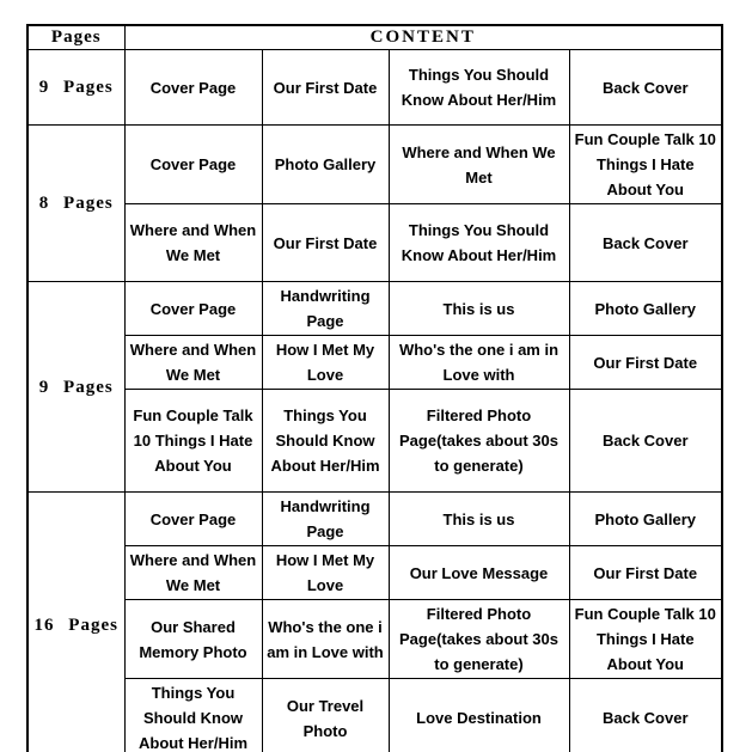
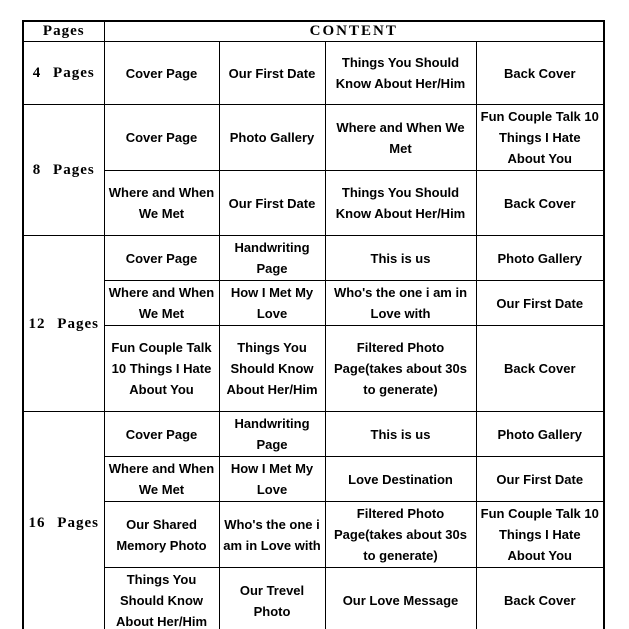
  Pages	CONTENT
- 9 Pages	Cover Page	Our First Date	Things You Should Know About Her/Him	Back Cover
+ 4 Pages	Cover Page	Our First Date	Things You Should Know About Her/Him	Back Cover
  8 Pages	Cover Page	Photo Gallery	Where and When We Met	Fun Couple Talk 10 Things I Hate About You
  Where and When We Met	Our First Date	Things You Should Know About Her/Him	Back Cover
- 9 Pages	Cover Page	Handwriting Page	This is us	Photo Gallery
+ 12 Pages	Cover Page	Handwriting Page	This is us	Photo Gallery
  Where and When We Met	How I Met My Love	Who's the one i am in Love with	Our First Date
  Fun Couple Talk 10 Things I Hate About You	Things You Should Know About Her/Him	Filtered Photo Page(takes about 30s to generate)	Back Cover
  16 Pages	Cover Page	Handwriting Page	This is us	Photo Gallery
- Where and When We Met	How I Met My Love	Our Love Message	Our First Date
+ Where and When We Met	How I Met My Love	Love Destination	Our First Date
  Our Shared Memory Photo	Who's the one i am in Love with	Filtered Photo Page(takes about 30s to generate)	Fun Couple Talk 10 Things I Hate About You
- Things You Should Know About Her/Him	Our Trevel Photo	Love Destination	Back Cover
+ Things You Should Know About Her/Him	Our Trevel Photo	Our Love Message	Back Cover
